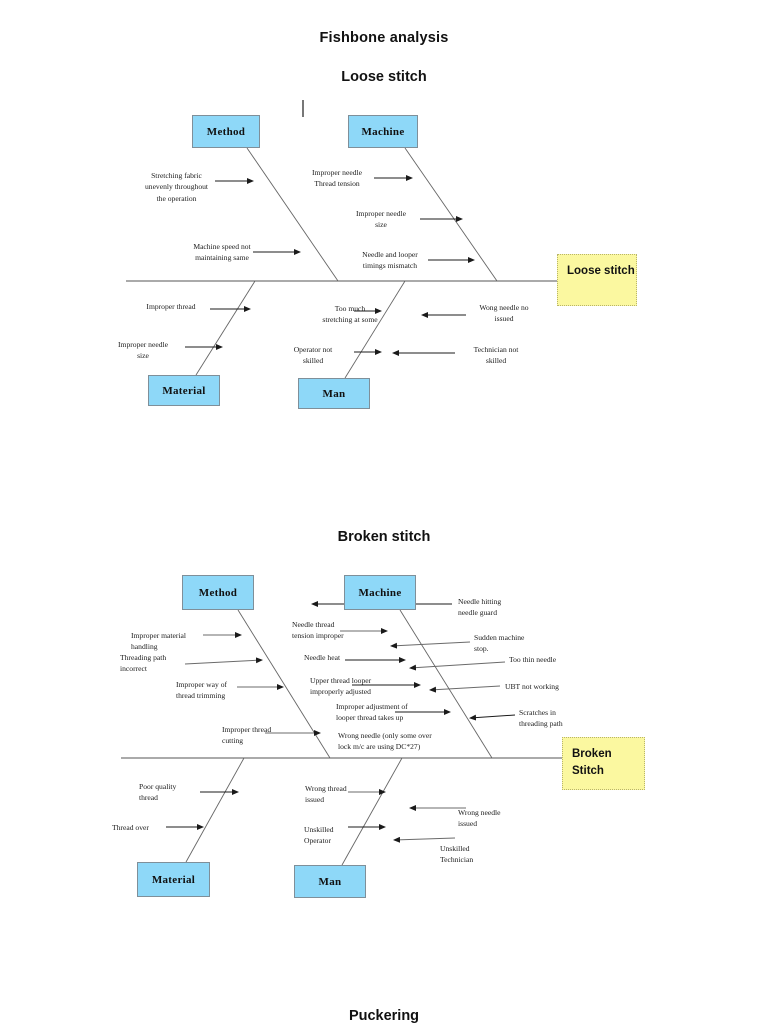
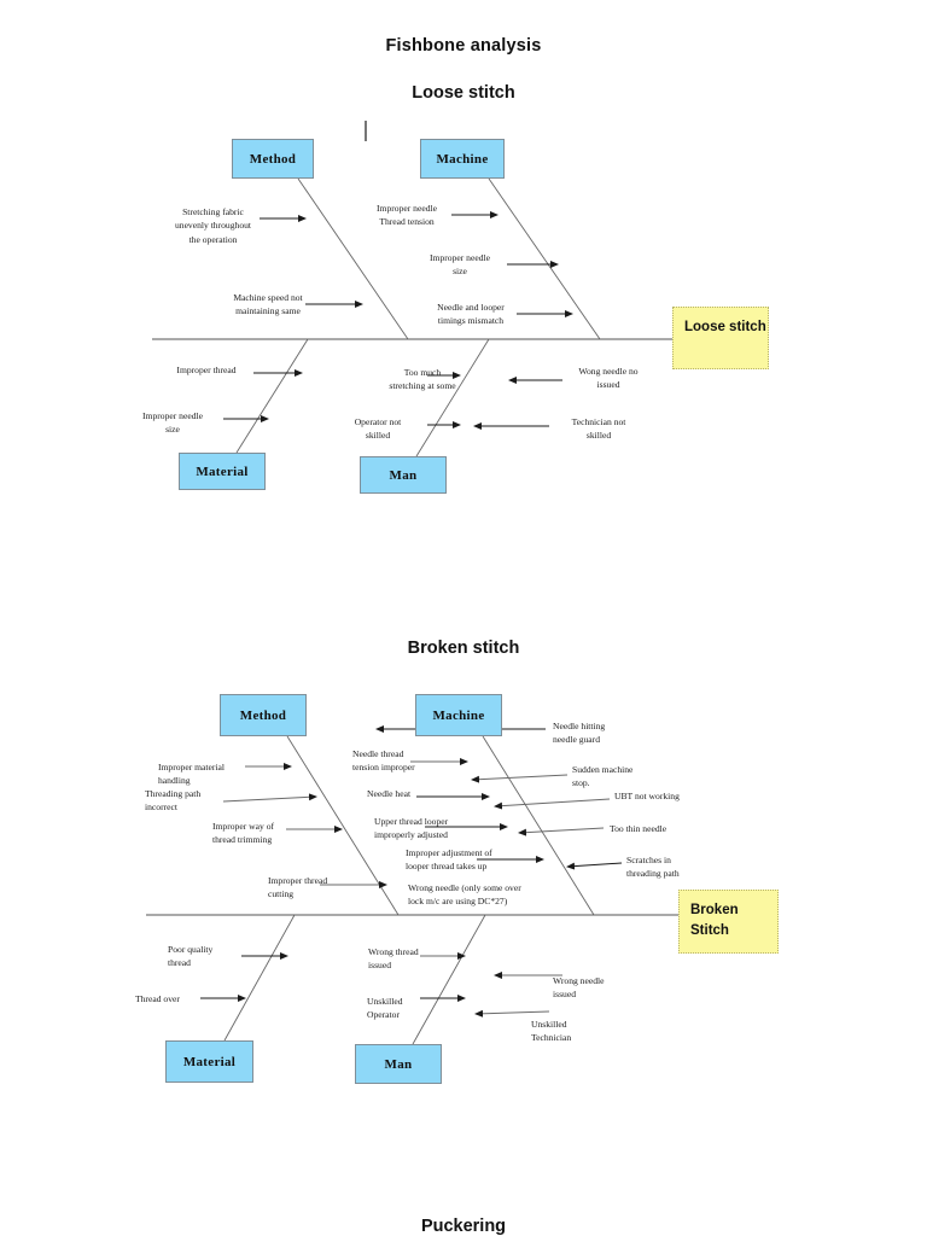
  Fishbone analysis
  Loose stitch
  Method
  Machine
  Material
  Man
  Loose stitch
  Stretching fabric
  unevenly throughout
  the operation
  Machine speed not
  maintaining same
  Improper needle
  Thread tension
  Improper needle
  size
  Needle and looper
  timings mismatch
  Improper thread
  Improper needle
  size
  Too much
  stretching at some
  Operator not
  skilled
  Wong needle no
  issued
  Technician not
  skilled
  Broken stitch
  Method
  Machine
  Material
  Man
  Broken Stitch
  Improper material
  handling
  Threading path
  incorrect
  Improper way of
  thread trimming
  Improper thread
  cutting
  Needle hitting
  needle guard
  Needle thread
  tension improper
  Sudden machine
  stop.
  Needle heat
- Too thin needle
+ UBT not working
  Upper thread looper
  improperly adjusted
- UBT not working
+ Too thin needle
  Improper adjustment of
  looper thread takes up
  Scratches in
  threading path
  Wrong needle (only some over
  lock m/c are using DC*27)
  Poor quality
  thread
  Thread over
  Wrong thread
  issued
  Wrong needle
  issued
  Unskilled
  Operator
  Unskilled
  Technician
  Puckering
